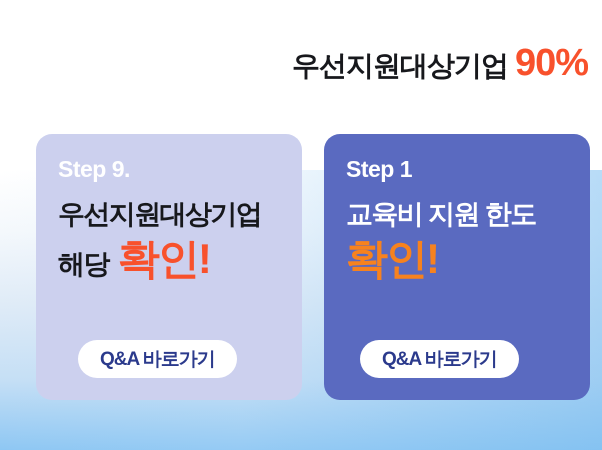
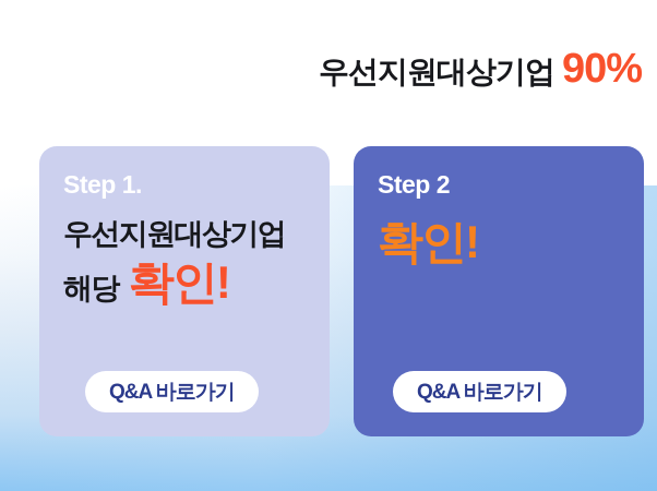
  우선지원대상기업
  90%
- Step 9.
+ Step 1.
  우선지원대상기업
  해당
  확인!
  Q&A 바로가기
- Step 1
+ Step 2
- 교육비 지원 한도
  확인!
  Q&A 바로가기
